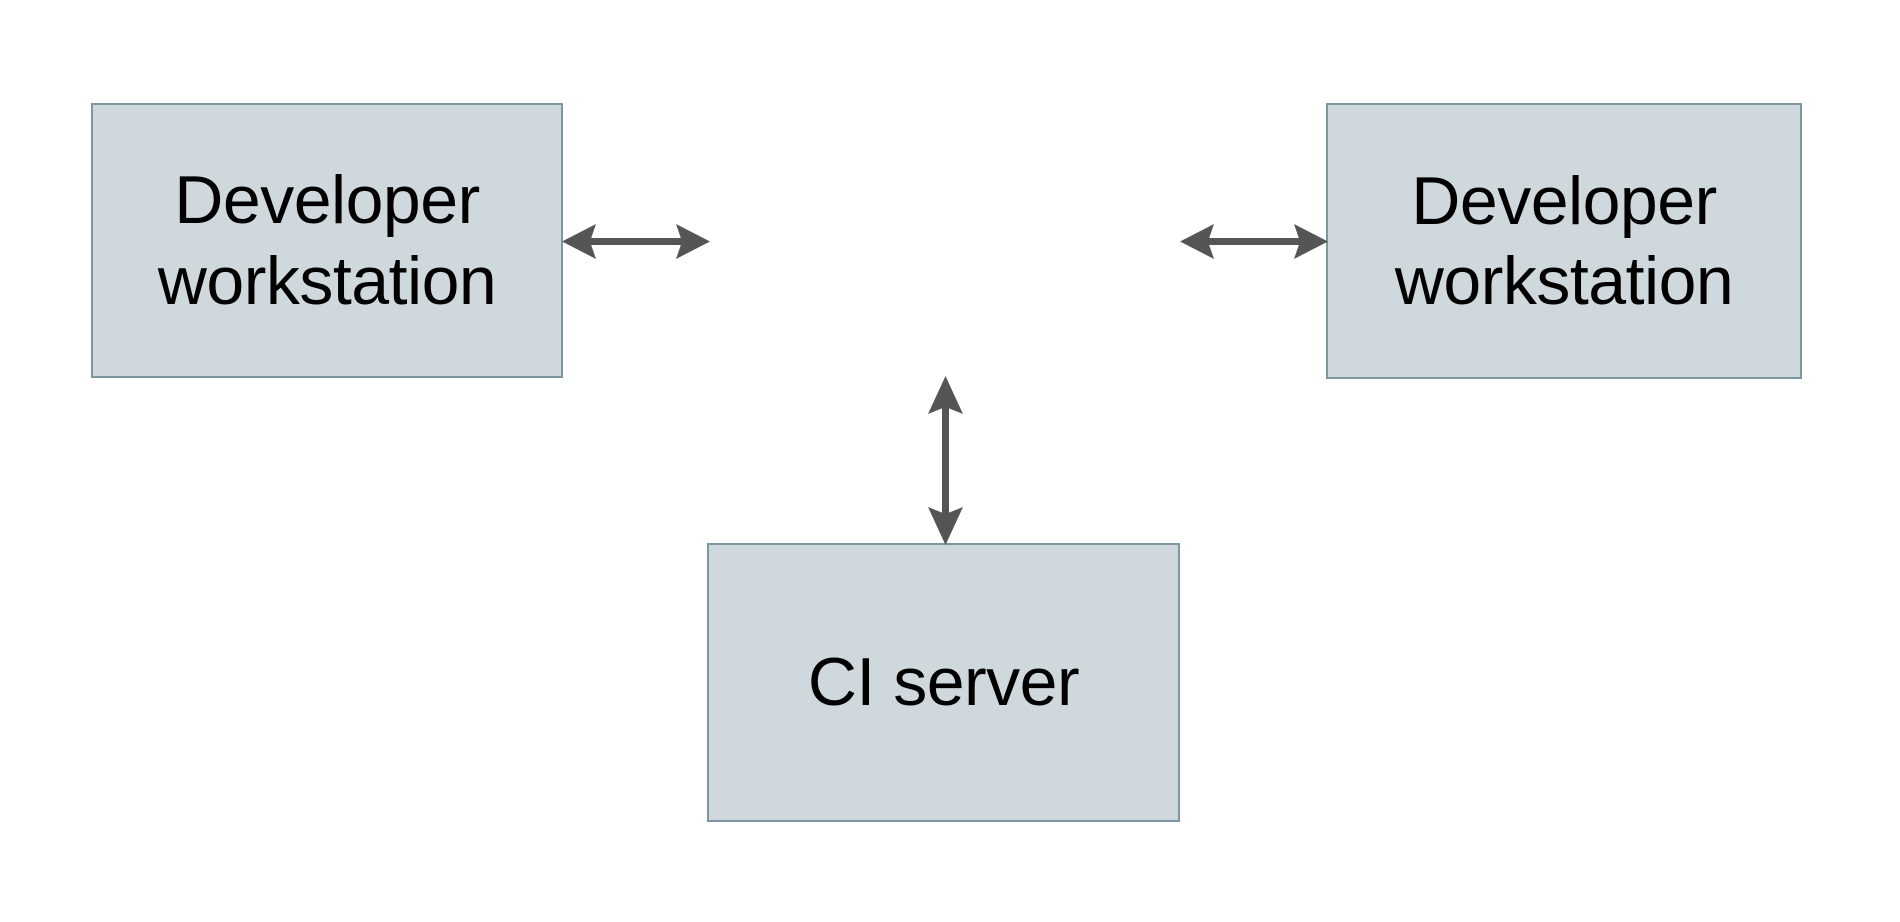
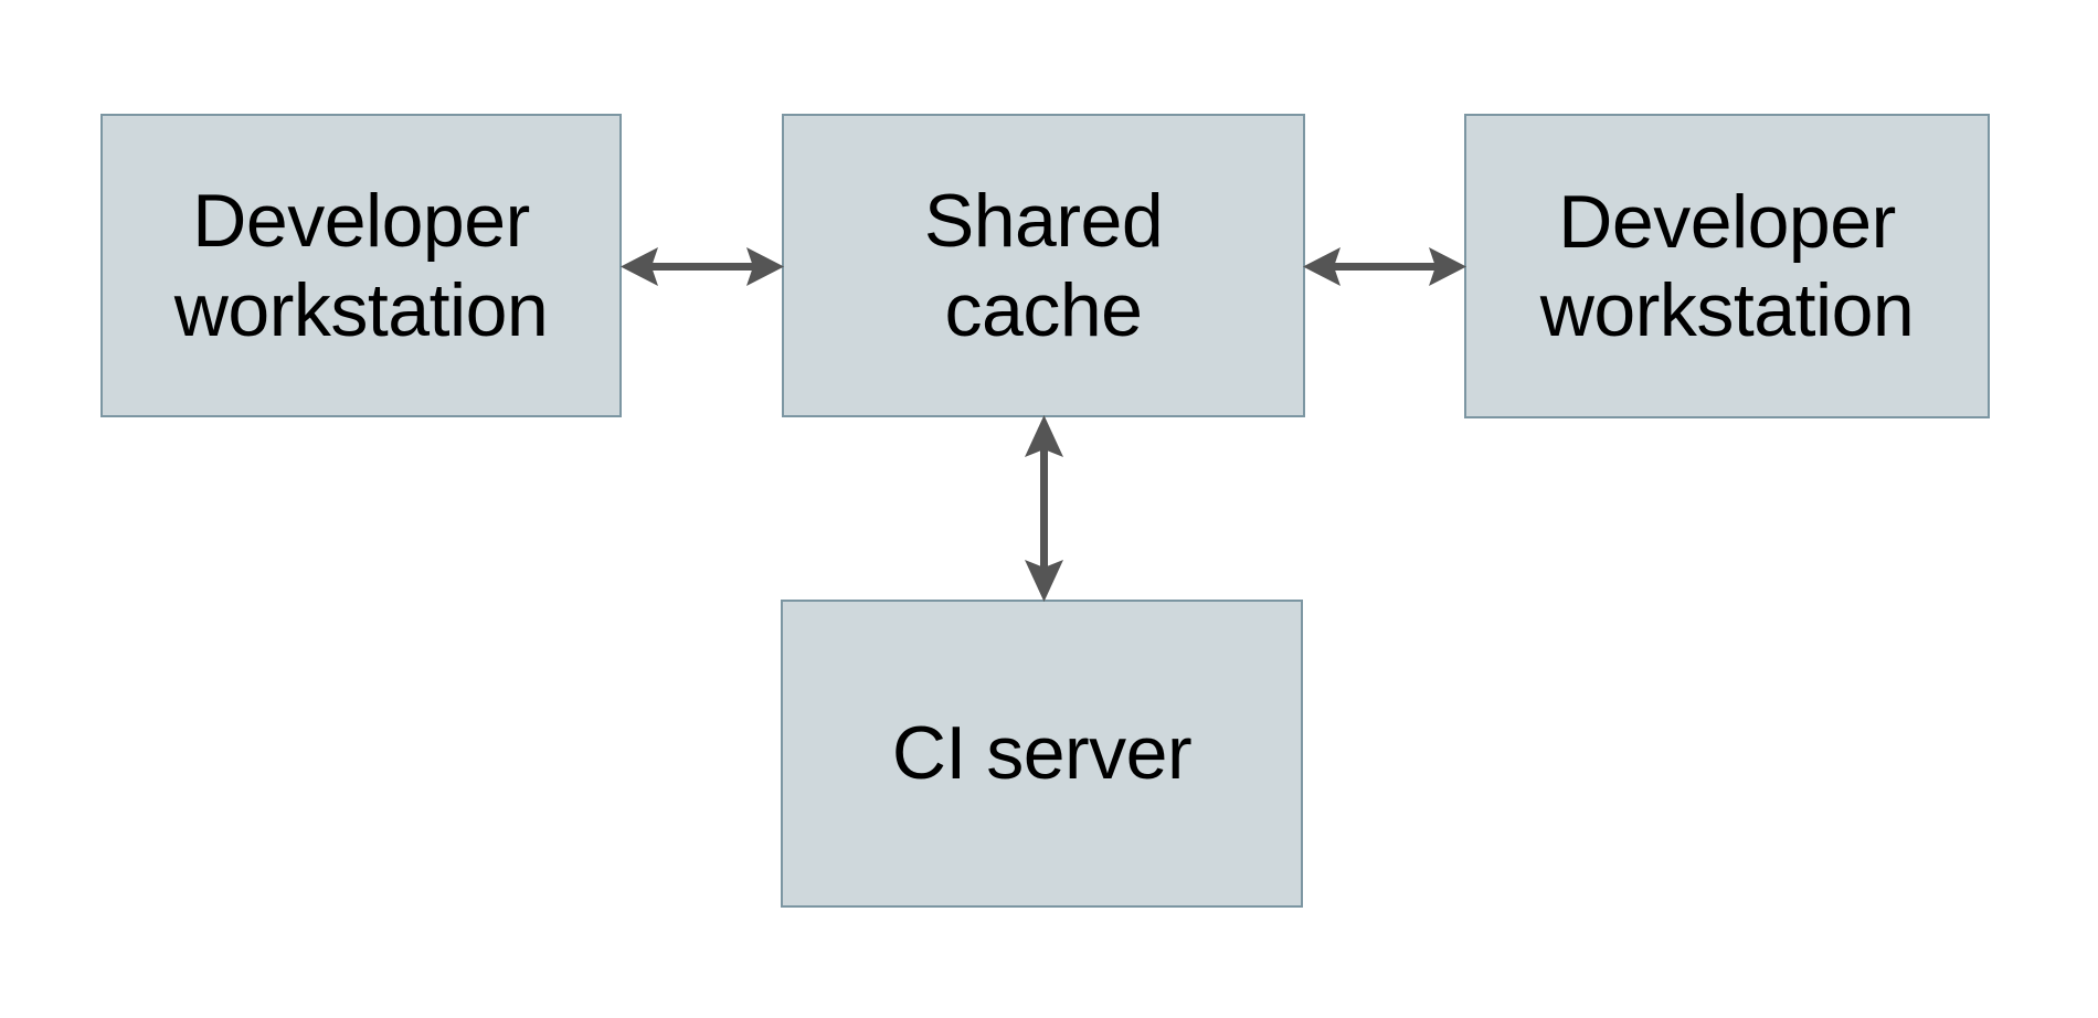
  Developer
  workstation
+ Shared
+ cache
  Developer
  workstation
  CI server
